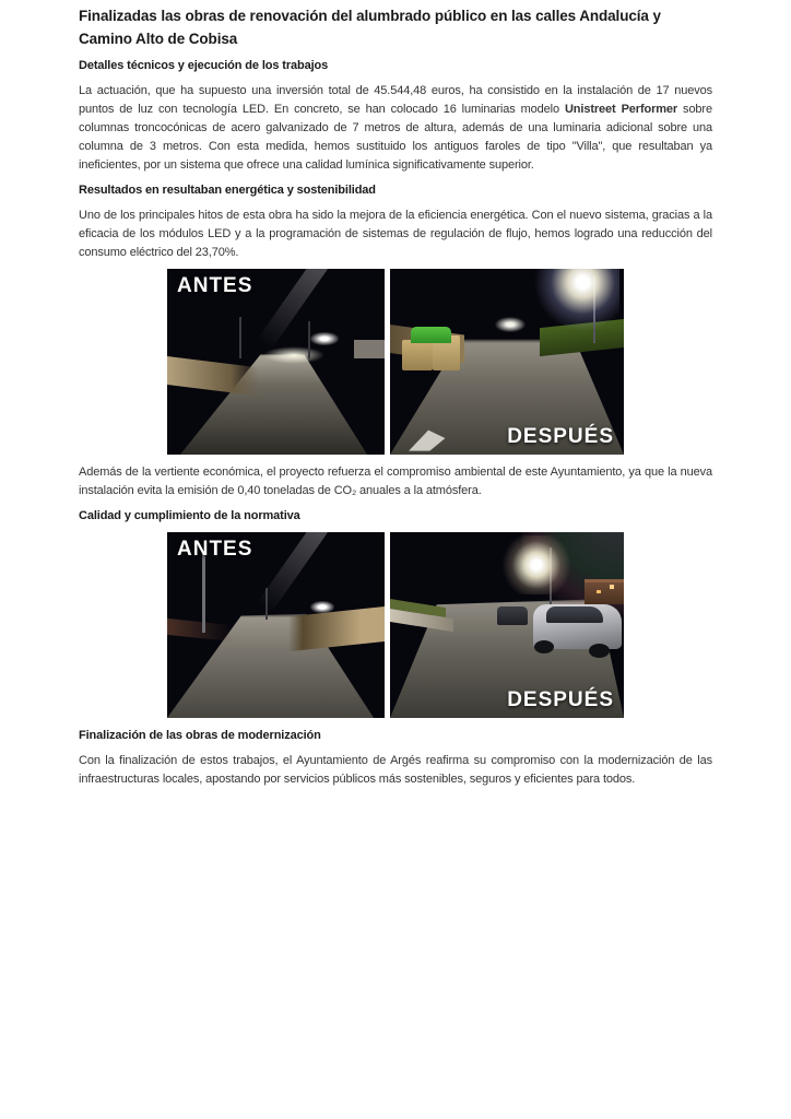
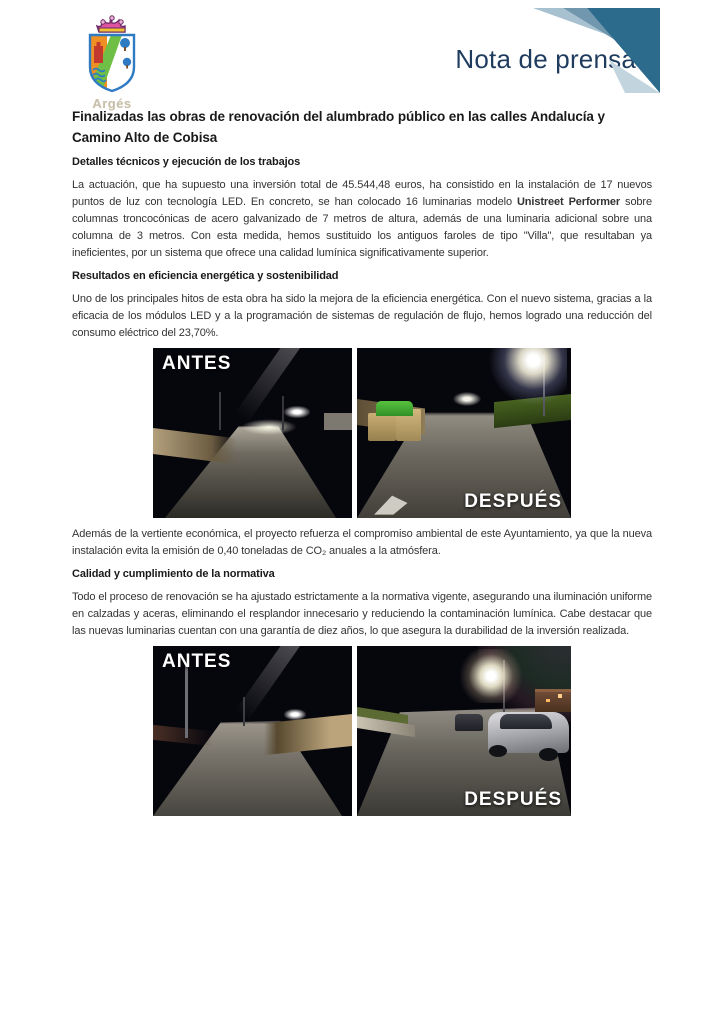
+ Argés
+ Nota de prensa
  Finalizadas las obras de renovación del alumbrado público en las calles Andalucía y Camino Alto de Cobisa
  Detalles técnicos y ejecución de los trabajos
  La actuación, que ha supuesto una inversión total de 45.544,48 euros, ha consistido en la instalación de 17 nuevos puntos de luz con tecnología LED. En concreto, se han colocado 16 luminarias modelo Unistreet Performer sobre columnas troncocónicas de acero galvanizado de 7 metros de altura, además de una luminaria adicional sobre una columna de 3 metros. Con esta medida, hemos sustituido los antiguos faroles de tipo "Villa", que resultaban ya ineficientes, por un sistema que ofrece una calidad lumínica significativamente superior.
- Resultados en resultaban energética y sostenibilidad
+ Resultados en eficiencia energética y sostenibilidad
  Uno de los principales hitos de esta obra ha sido la mejora de la eficiencia energética. Con el nuevo sistema, gracias a la eficacia de los módulos LED y a la programación de sistemas de regulación de flujo, hemos logrado una reducción del consumo eléctrico del 23,70%.
  ANTES
  DESPUÉS
  Además de la vertiente económica, el proyecto refuerza el compromiso ambiental de este Ayuntamiento, ya que la nueva instalación evita la emisión de 0,40 toneladas de CO₂ anuales a la atmósfera.
  Calidad y cumplimiento de la normativa
+ Todo el proceso de renovación se ha ajustado estrictamente a la normativa vigente, asegurando una iluminación uniforme en calzadas y aceras, eliminando el resplandor innecesario y reduciendo la contaminación lumínica. Cabe destacar que las nuevas luminarias cuentan con una garantía de diez años, lo que asegura la durabilidad de la inversión realizada.
  ANTES
  DESPUÉS
- Finalización de las obras de modernización
- Con la finalización de estos trabajos, el Ayuntamiento de Argés reafirma su compromiso con la modernización de las infraestructuras locales, apostando por servicios públicos más sostenibles, seguros y eficientes para todos.
